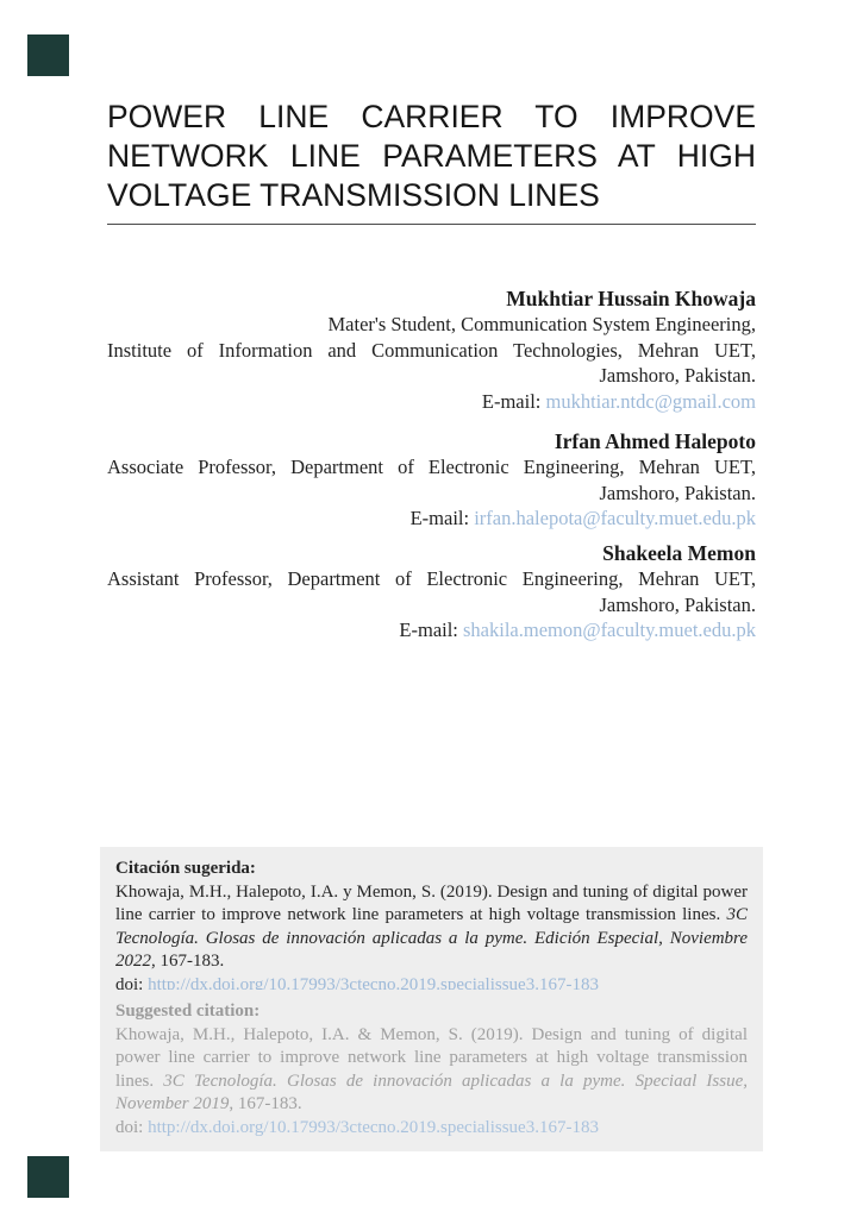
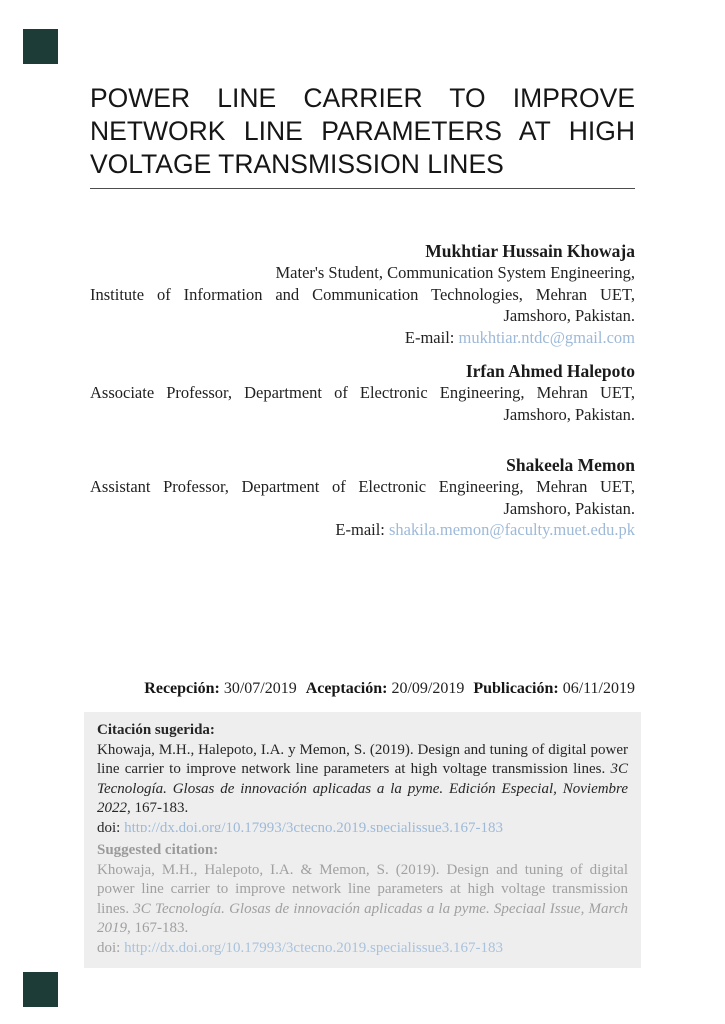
  POWER LINE CARRIER TO IMPROVE
  NETWORK LINE PARAMETERS AT HIGH
  VOLTAGE TRANSMISSION LINES
  Mukhtiar Hussain Khowaja
  Mater's Student, Communication System Engineering,
  Institute of Information and Communication Technologies, Mehran UET, Jamshoro, Pakistan.
  E-mail: mukhtiar.ntdc@gmail.com
  Irfan Ahmed Halepoto
  Associate Professor, Department of Electronic Engineering, Mehran UET, Jamshoro, Pakistan.
- E-mail: irfan.halepota@faculty.muet.edu.pk
  Shakeela Memon
  Assistant Professor, Department of Electronic Engineering, Mehran UET, Jamshoro, Pakistan.
  E-mail: shakila.memon@faculty.muet.edu.pk
+ Recepción: 30/07/2019 Aceptación: 20/09/2019 Publicación: 06/11/2019
  Citación sugerida:
  Khowaja, M.H., Halepoto, I.A. y Memon, S. (2019). Design and tuning of digital power line carrier to improve network line parameters at high voltage transmission lines. 3C Tecnología. Glosas de innovación aplicadas a la pyme. Edición Especial, Noviembre 2022, 167-183.
  doi: http://dx.doi.org/10.17993/3ctecno.2019.specialissue3.167-183
  Suggested citation:
- Khowaja, M.H., Halepoto, I.A. & Memon, S. (2019). Design and tuning of digital power line carrier to improve network line parameters at high voltage transmission lines. 3C Tecnología. Glosas de innovación aplicadas a la pyme. Speciaal Issue, November 2019, 167-183.
+ Khowaja, M.H., Halepoto, I.A. & Memon, S. (2019). Design and tuning of digital power line carrier to improve network line parameters at high voltage transmission lines. 3C Tecnología. Glosas de innovación aplicadas a la pyme. Speciaal Issue, March 2019, 167-183.
  doi: http://dx.doi.org/10.17993/3ctecno.2019.specialissue3.167-183
